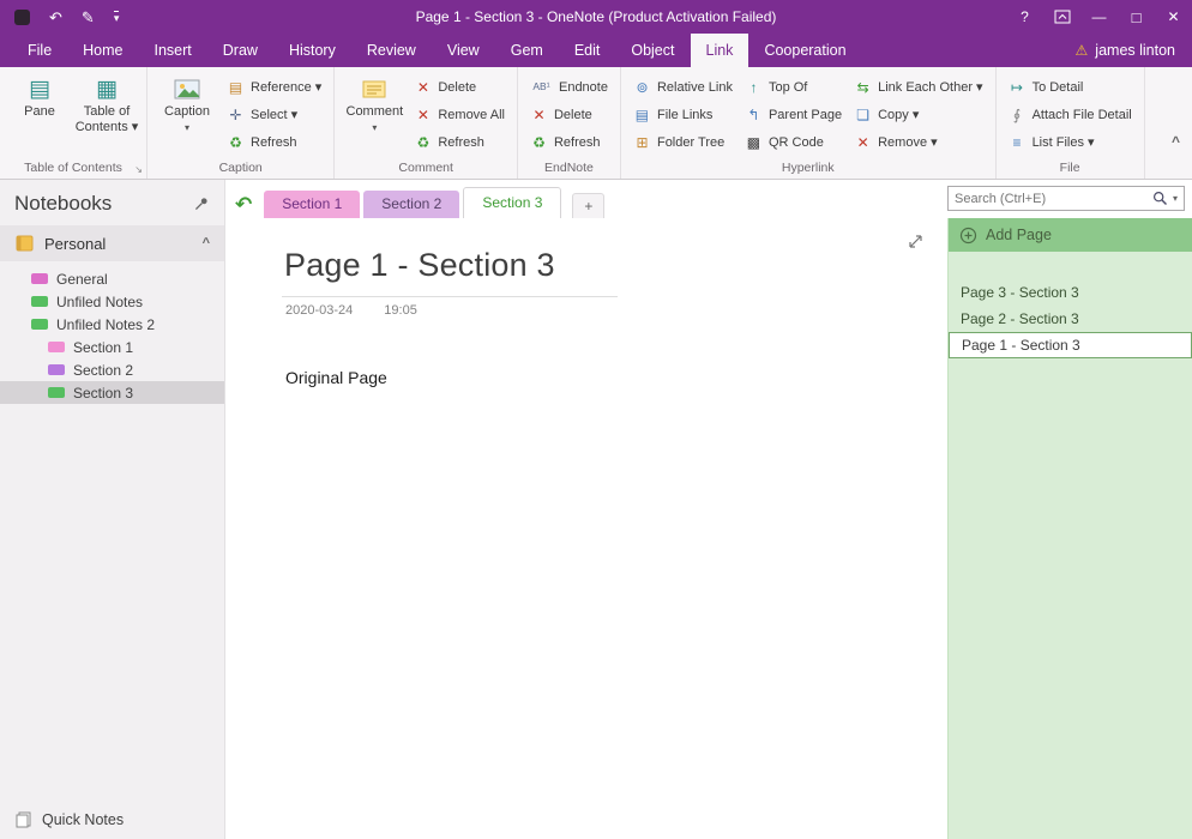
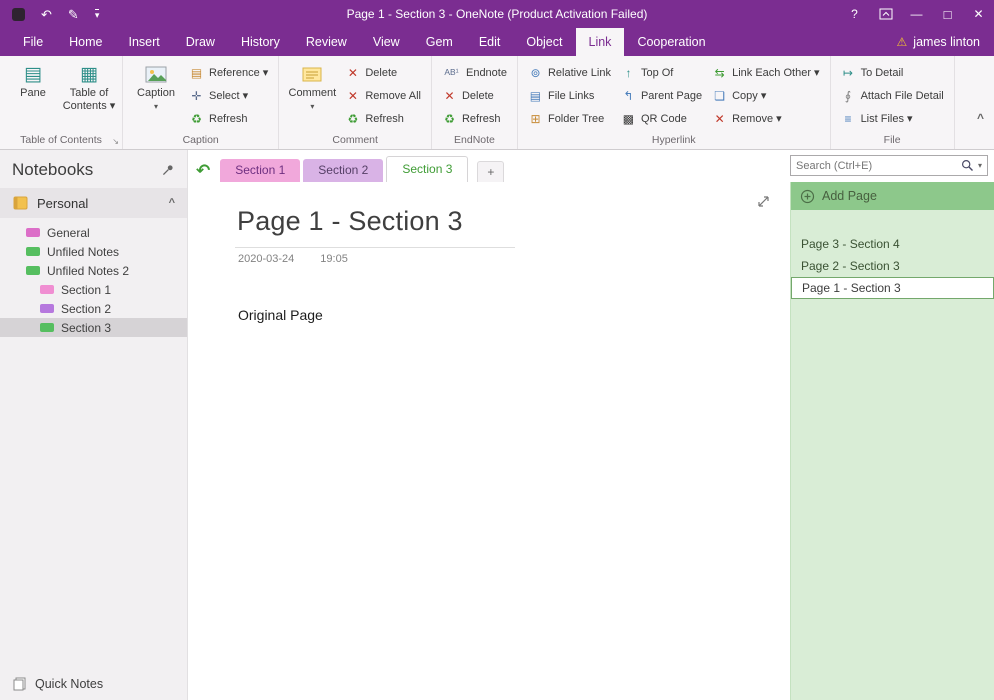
  ↶
  ✎
  ▾
  Page 1 - Section 3 - OneNote (Product Activation Failed)
  ?
  —
  □
  ✕
  File
  Home
  Insert
  Draw
  History
  Review
  View
  Gem
  Edit
  Object
  Link
  Cooperation
  ⚠
  james linton
  ▤
  Pane
  ▦
  Table of
  Contents ▾
  Table of Contents
  ↘
  Caption
  ▾
  ▤
  Reference ▾
  ✛
  Select ▾
  ♻
  Refresh
  Caption
  Comment
  ▾
  ✕
  Delete
  ✕
  Remove All
  ♻
  Refresh
  Comment
  AB¹
  Endnote
  ✕
  Delete
  ♻
  Refresh
  EndNote
  ⊚
  Relative Link
  ▤
  File Links
  ⊞
  Folder Tree
  ↑
  Top Of
  ↰
  Parent Page
  ▩
  QR Code
  ⇆
  Link Each Other ▾
  ❏
  Copy ▾
  ✕
  Remove ▾
  Hyperlink
  ↦
  To Detail
  ∮
  Attach File Detail
  ≡
  List Files ▾
  File
  ^
  Notebooks
  Personal
  ^
  General
  Unfiled Notes
  Unfiled Notes 2
  Section 1
  Section 2
  Section 3
  Quick Notes
  ↶
  Section 1
  Section 2
  Section 3
  +
  Search (Ctrl+E)
  ▾
  Page 1 - Section 3
  2020-03-24
  19:05
  Original Page
  Add Page
- Page 3 - Section 3
+ Page 3 - Section 4
  Page 2 - Section 3
  Page 1 - Section 3
